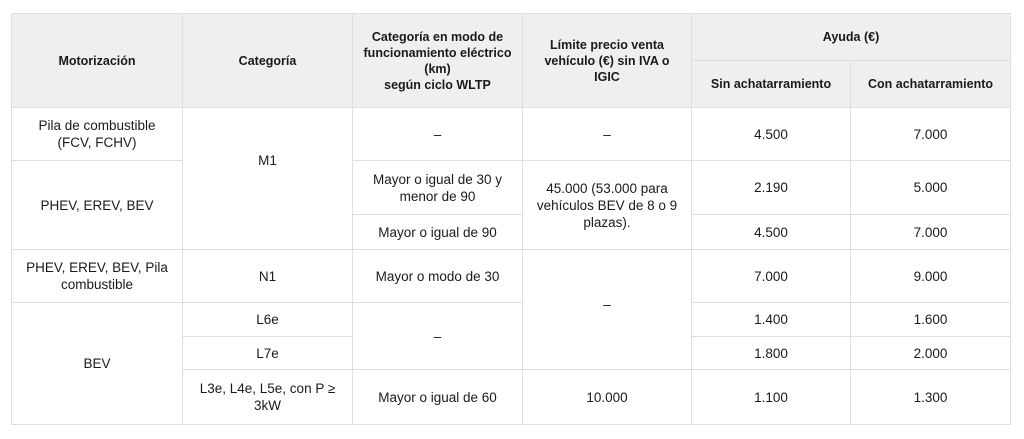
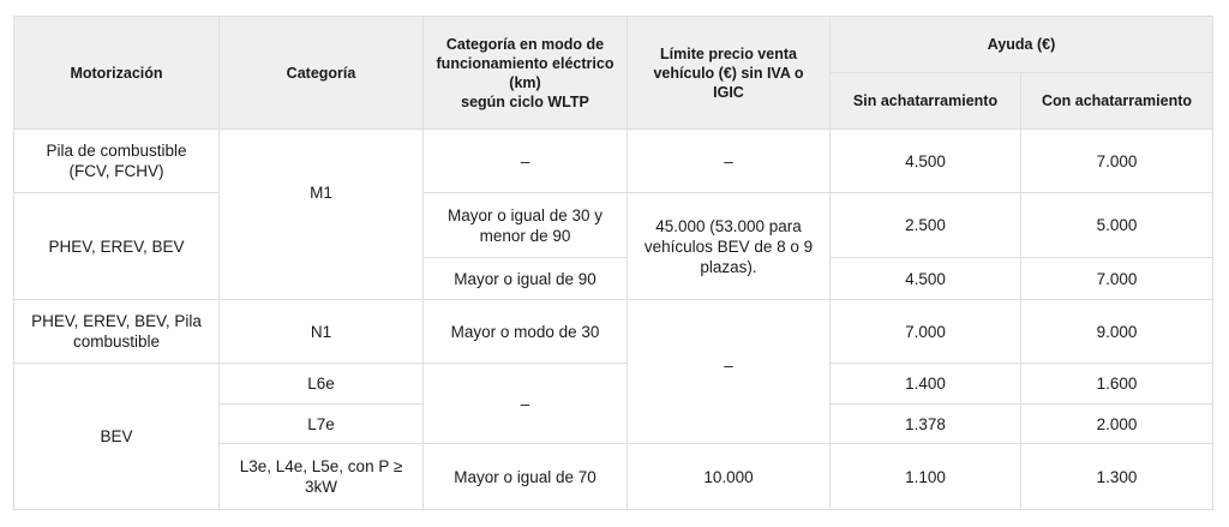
  Motorización	Categoría	Categoría en modo de funcionamiento eléctrico (km) según ciclo WLTP	Límite precio venta vehículo (€) sin IVA o IGIC	Ayuda (€)
  Sin achatarramiento	Con achatarramiento
  Pila de combustible (FCV, FCHV)	M1	–	–	4.500	7.000
- PHEV, EREV, BEV	Mayor o igual de 30 y menor de 90	45.000 (53.000 para vehículos BEV de 8 o 9 plazas).	2.190	5.000
+ PHEV, EREV, BEV	Mayor o igual de 30 y menor de 90	45.000 (53.000 para vehículos BEV de 8 o 9 plazas).	2.500	5.000
  Mayor o igual de 90	4.500	7.000
  PHEV, EREV, BEV, Pila combustible	N1	Mayor o modo de 30	–	7.000	9.000
  BEV	L6e	–	1.400	1.600
- L7e	1.800	2.000
+ L7e	1.378	2.000
- L3e, L4e, L5e, con P ≥ 3kW	Mayor o igual de 60	10.000	1.100	1.300
+ L3e, L4e, L5e, con P ≥ 3kW	Mayor o igual de 70	10.000	1.100	1.300
